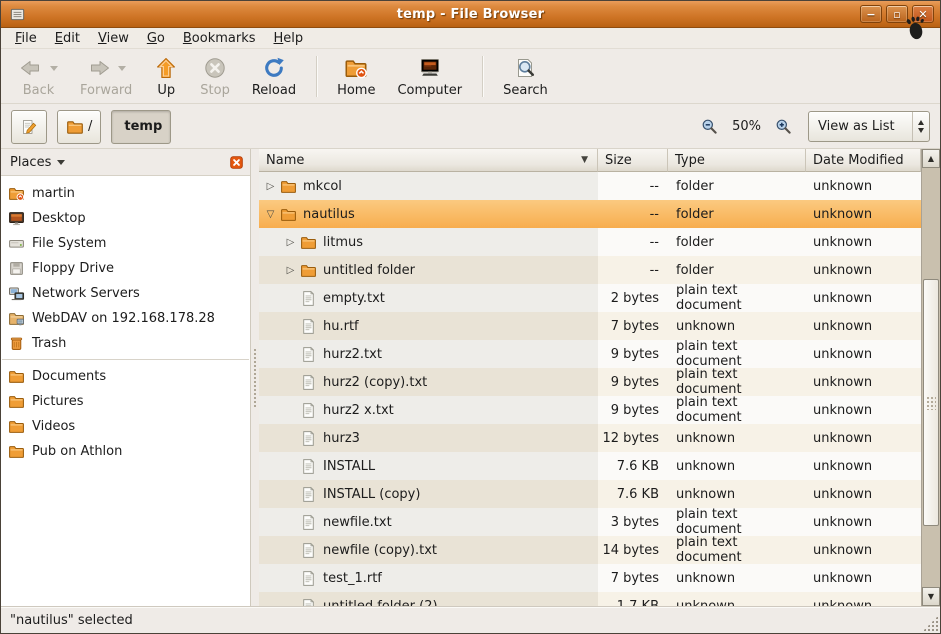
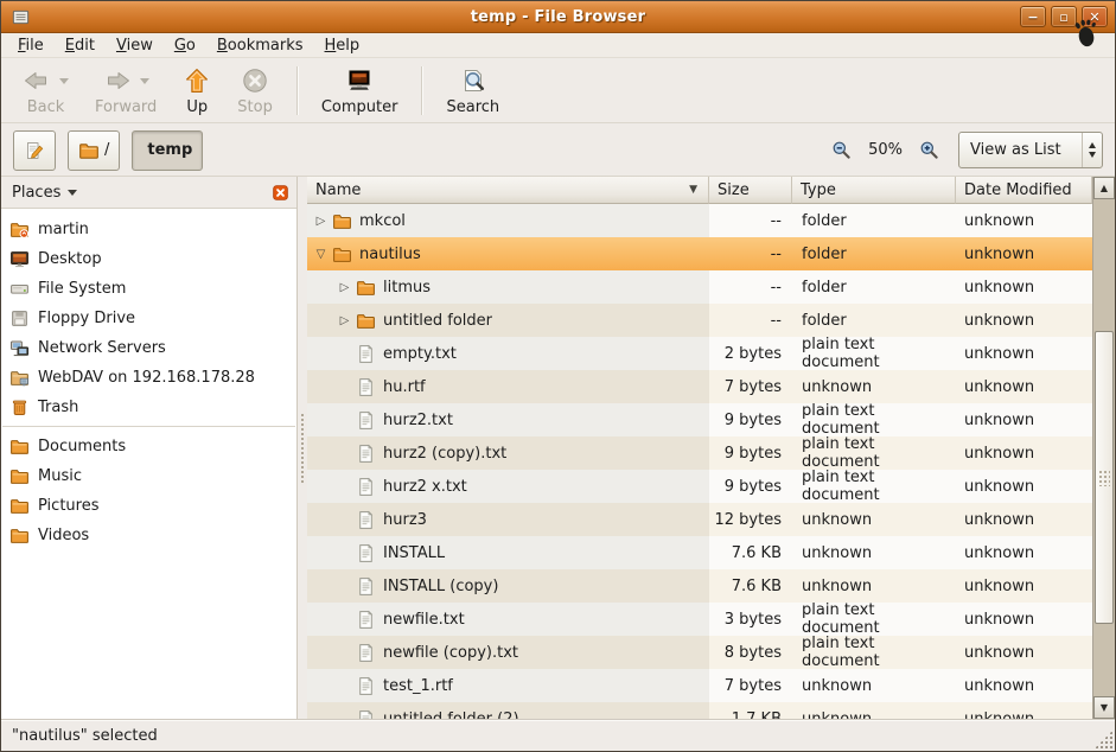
  temp - File Browser
  −
  ▫
  ✕
  File
  Edit
  View
  Go
  Bookmarks
  Help
  Back
  Forward
  Up
  Stop
- Reload
- Home
  Computer
  Search
  /
  temp
  50%
  View as List
  Places
  martin
  Desktop
  File System
  Floppy Drive
  Network Servers
  WebDAV on 192.168.178.28
  Trash
  Documents
+ Music
  Pictures
  Videos
- Pub on Athlon
  Name
  ▼
  Size
  Type
  Date Modified
  ▷
  mkcol
  --
  folder
  unknown
  ▽
  nautilus
  --
  folder
  unknown
  ▷
  litmus
  --
  folder
  unknown
  ▷
  untitled folder
  --
  folder
  unknown
  empty.txt
  2 bytes
  plain text document
  unknown
  hu.rtf
  7 bytes
  unknown
  unknown
  hurz2.txt
  9 bytes
  plain text document
  unknown
  hurz2 (copy).txt
  9 bytes
  plain text document
  unknown
  hurz2 x.txt
  9 bytes
  plain text document
  unknown
  hurz3
  12 bytes
  unknown
  unknown
  INSTALL
  7.6 KB
  unknown
  unknown
  INSTALL (copy)
  7.6 KB
  unknown
  unknown
  newfile.txt
  3 bytes
  plain text document
  unknown
  newfile (copy).txt
- 14 bytes
+ 8 bytes
  plain text document
  unknown
  test_1.rtf
  7 bytes
  unknown
  unknown
  ▲
  ▼
  "nautilus" selected
